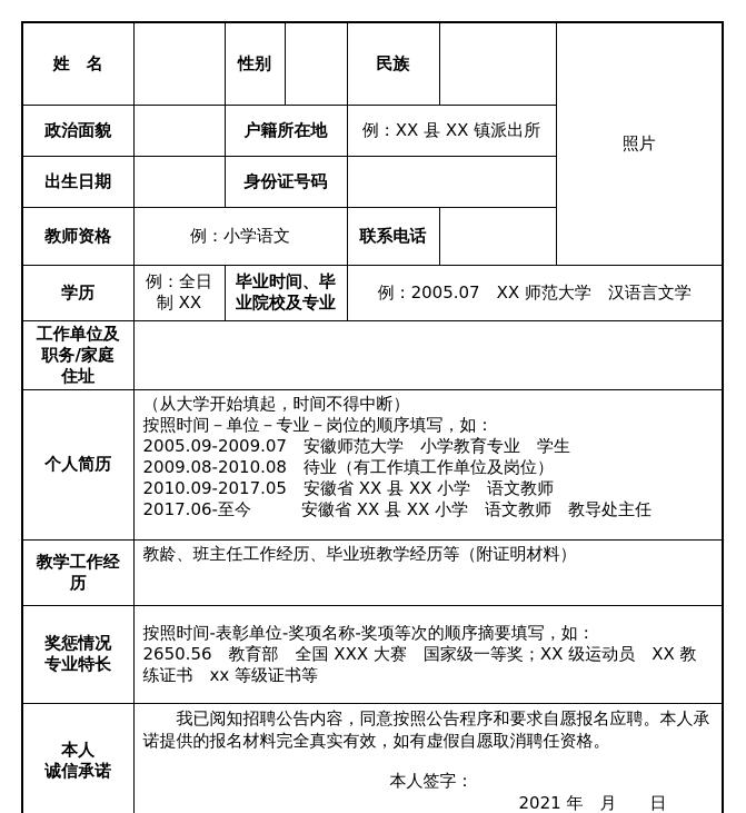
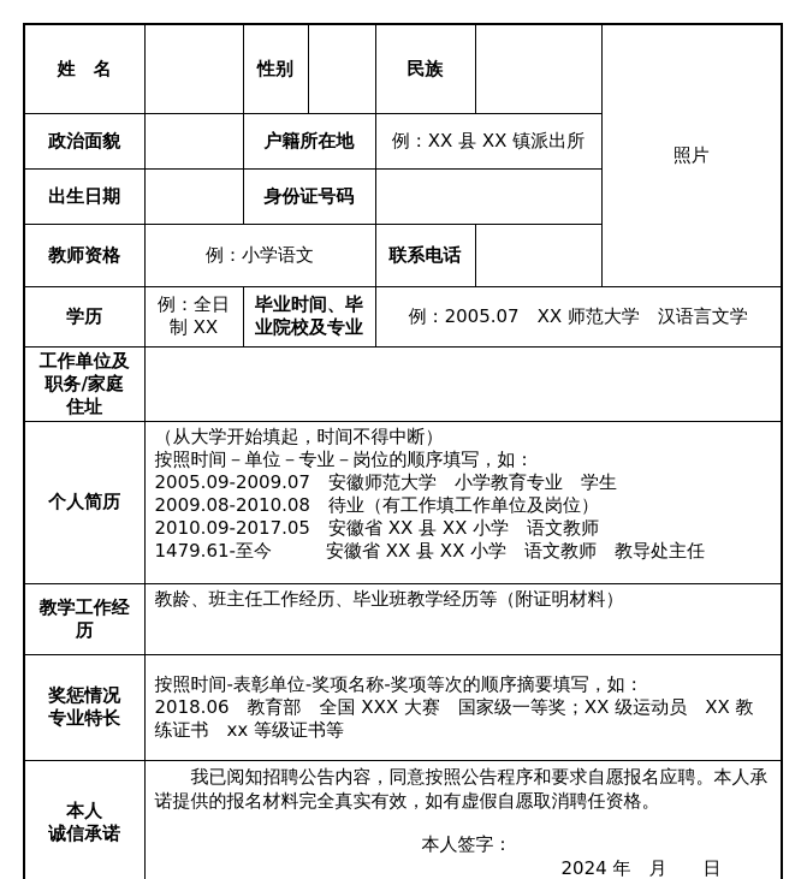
  姓 名		性别		民族		照片
  政治面貌		户籍所在地	例：XX 县 XX 镇派出所
  出生日期		身份证号码
  教师资格	例：小学语文	联系电话
  学历	例：全日 制 XX	毕业时间、毕 业院校及专业	例：2005.07 XX 师范大学 汉语言文学
  工作单位及 职务/家庭 住址
- 个人简历	（从大学开始填起，时间不得中断） 按照时间－单位－专业－岗位的顺序填写，如： 2005.09-2009.07 安徽师范大学 小学教育专业 学生 2009.08-2010.08 待业（有工作填工作单位及岗位） 2010.09-2017.05 安徽省 XX 县 XX 小学 语文教师 2017.06-至今 安徽省 XX 县 XX 小学 语文教师 教导处主任
+ 个人简历	（从大学开始填起，时间不得中断） 按照时间－单位－专业－岗位的顺序填写，如： 2005.09-2009.07 安徽师范大学 小学教育专业 学生 2009.08-2010.08 待业（有工作填工作单位及岗位） 2010.09-2017.05 安徽省 XX 县 XX 小学 语文教师 1479.61-至今 安徽省 XX 县 XX 小学 语文教师 教导处主任
  教学工作经 历	教龄、班主任工作经历、毕业班教学经历等（附证明材料）
- 奖惩情况 专业特长	按照时间-表彰单位-奖项名称-奖项等次的顺序摘要填写，如： 2650.56 教育部 全国 XXX 大赛 国家级一等奖；XX 级运动员 XX 教练证书 xx 等级证书等
+ 奖惩情况 专业特长	按照时间-表彰单位-奖项名称-奖项等次的顺序摘要填写，如： 2018.06 教育部 全国 XXX 大赛 国家级一等奖；XX 级运动员 XX 教练证书 xx 等级证书等
- 本人 诚信承诺	我已阅知招聘公告内容，同意按照公告程序和要求自愿报名应聘。本人承诺提供的报名材料完全真实有效，如有虚假自愿取消聘任资格。 本人签字： 2021 年 月 日
+ 本人 诚信承诺	我已阅知招聘公告内容，同意按照公告程序和要求自愿报名应聘。本人承诺提供的报名材料完全真实有效，如有虚假自愿取消聘任资格。 本人签字： 2024 年 月 日
